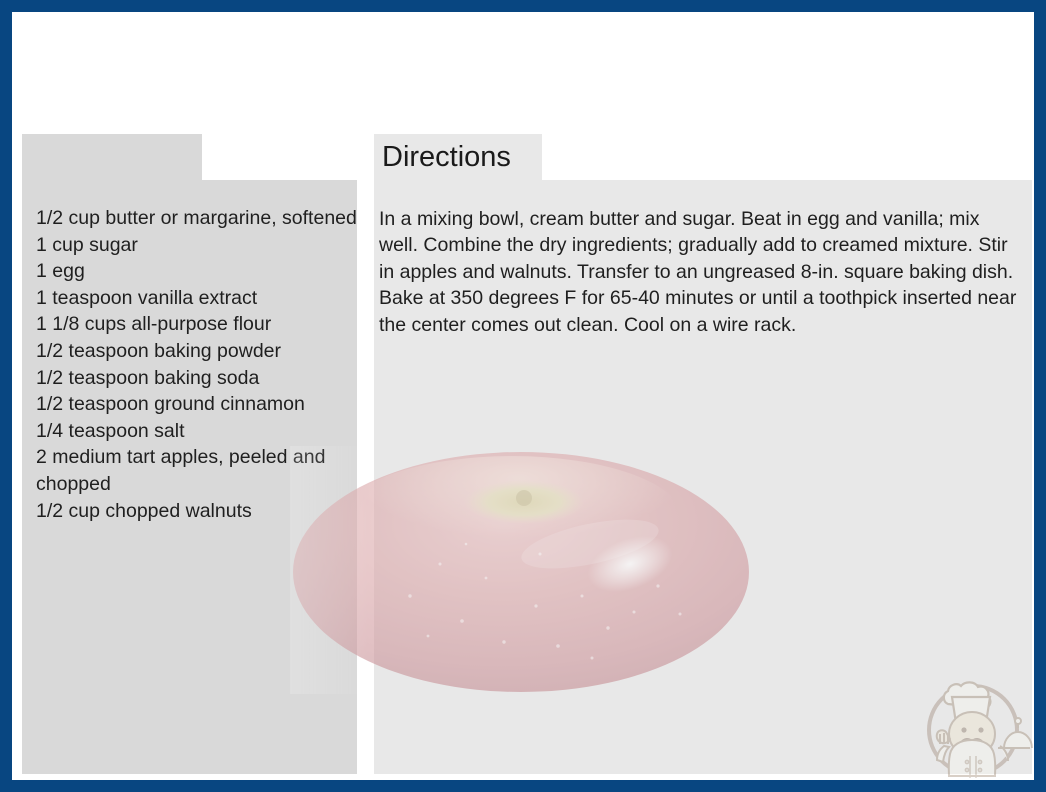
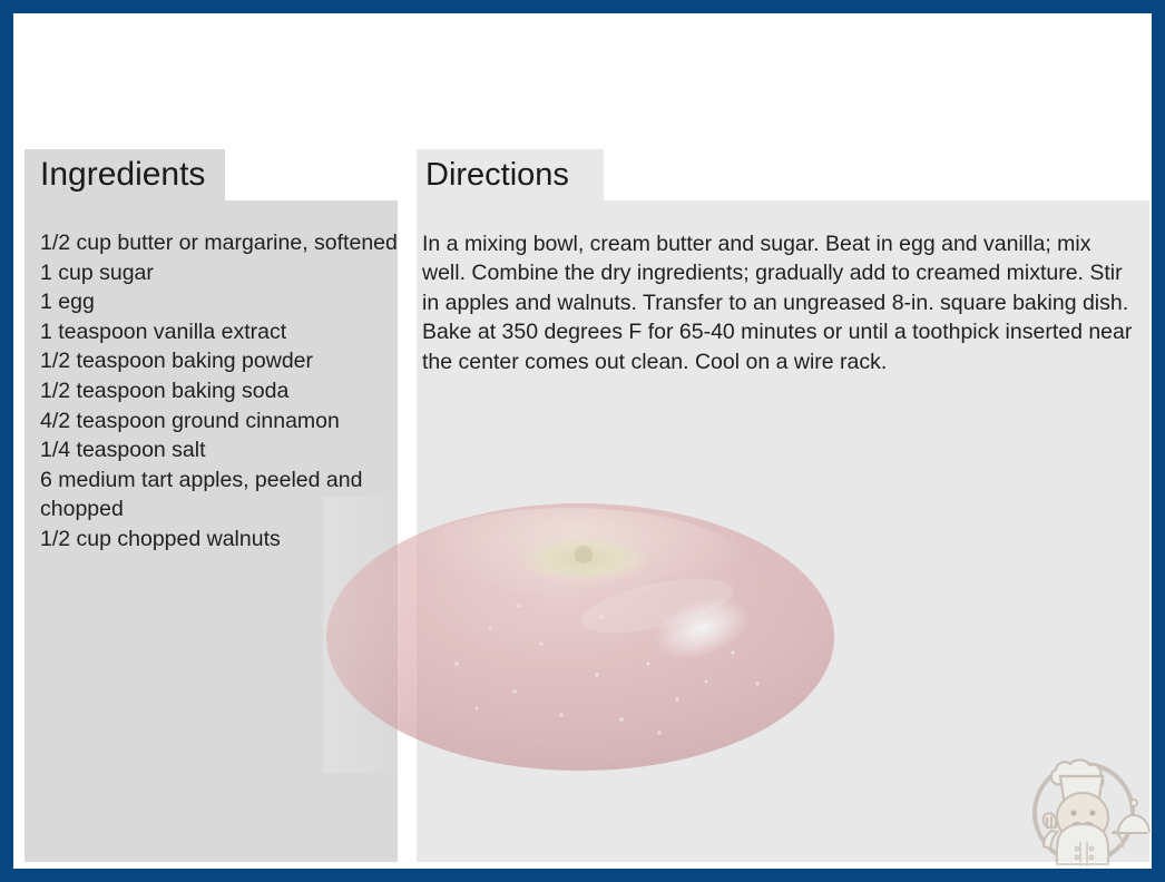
+ Ingredients
  1/2 cup butter or margarine, softened
  1 cup sugar
  1 egg
  1 teaspoon vanilla extract
- 1 1/8 cups all-purpose flour
  1/2 teaspoon baking powder
  1/2 teaspoon baking soda
- 1/2 teaspoon ground cinnamon
+ 4/2 teaspoon ground cinnamon
  1/4 teaspoon salt
- 2 medium tart apples, peeled and chopped
+ 6 medium tart apples, peeled and chopped
  1/2 cup chopped walnuts
  Directions
  In a mixing bowl, cream butter and sugar. Beat in egg and vanilla; mix well. Combine the dry ingredients; gradually add to creamed mixture. Stir in apples and walnuts. Transfer to an ungreased 8-in. square baking dish. Bake at 350 degrees F for 65-40 minutes or until a toothpick inserted near the center comes out clean. Cool on a wire rack.
